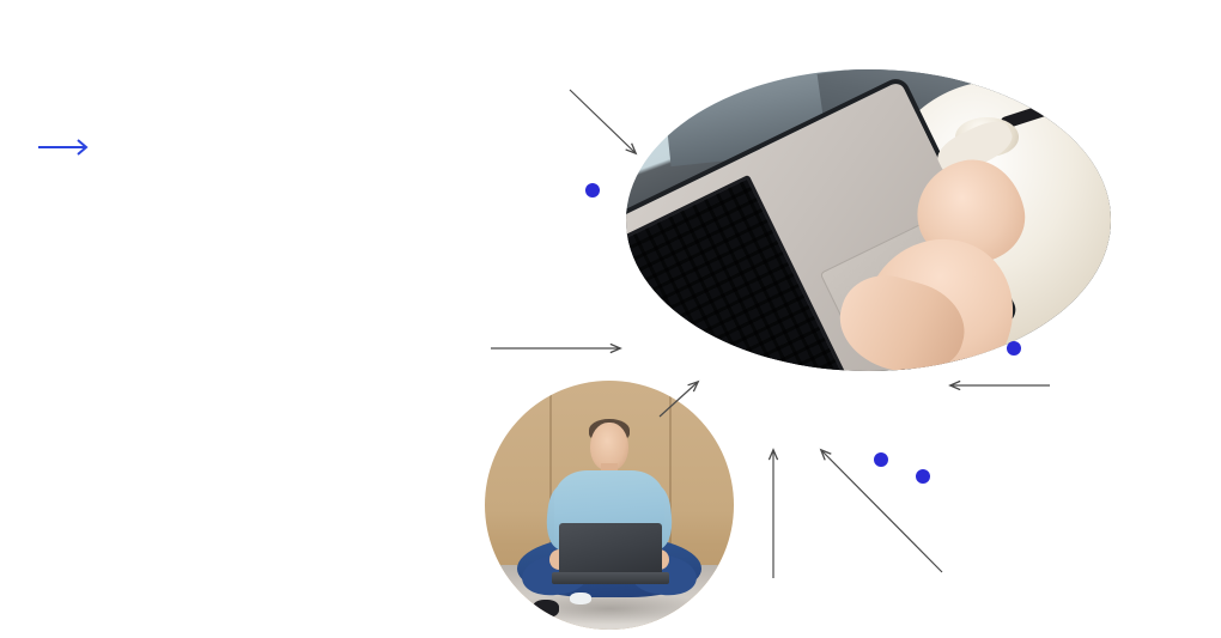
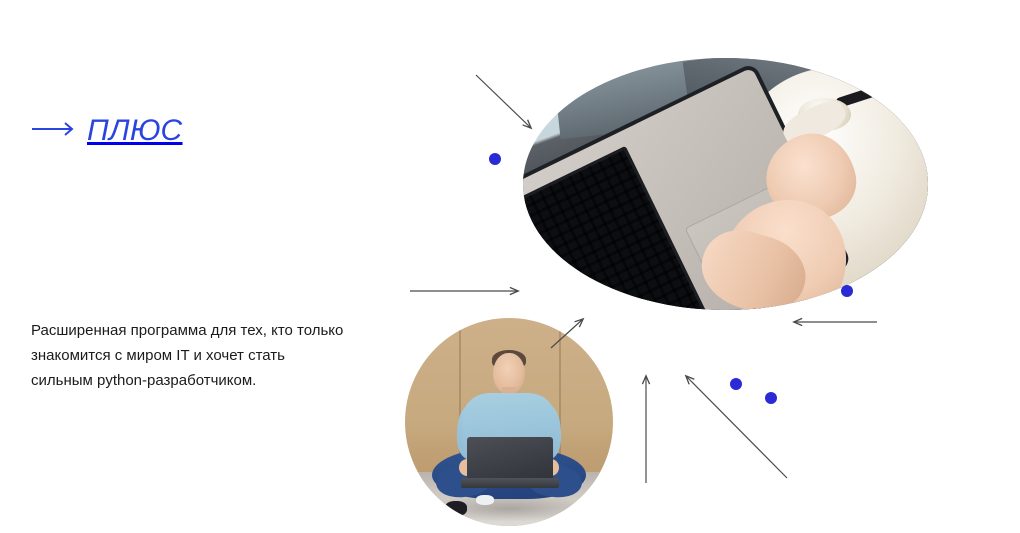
+ ПЛЮС
+ Расширенная программа для тех, кто только
+ знакомится с миром IT и хочет стать
+ сильным python-разработчиком.
